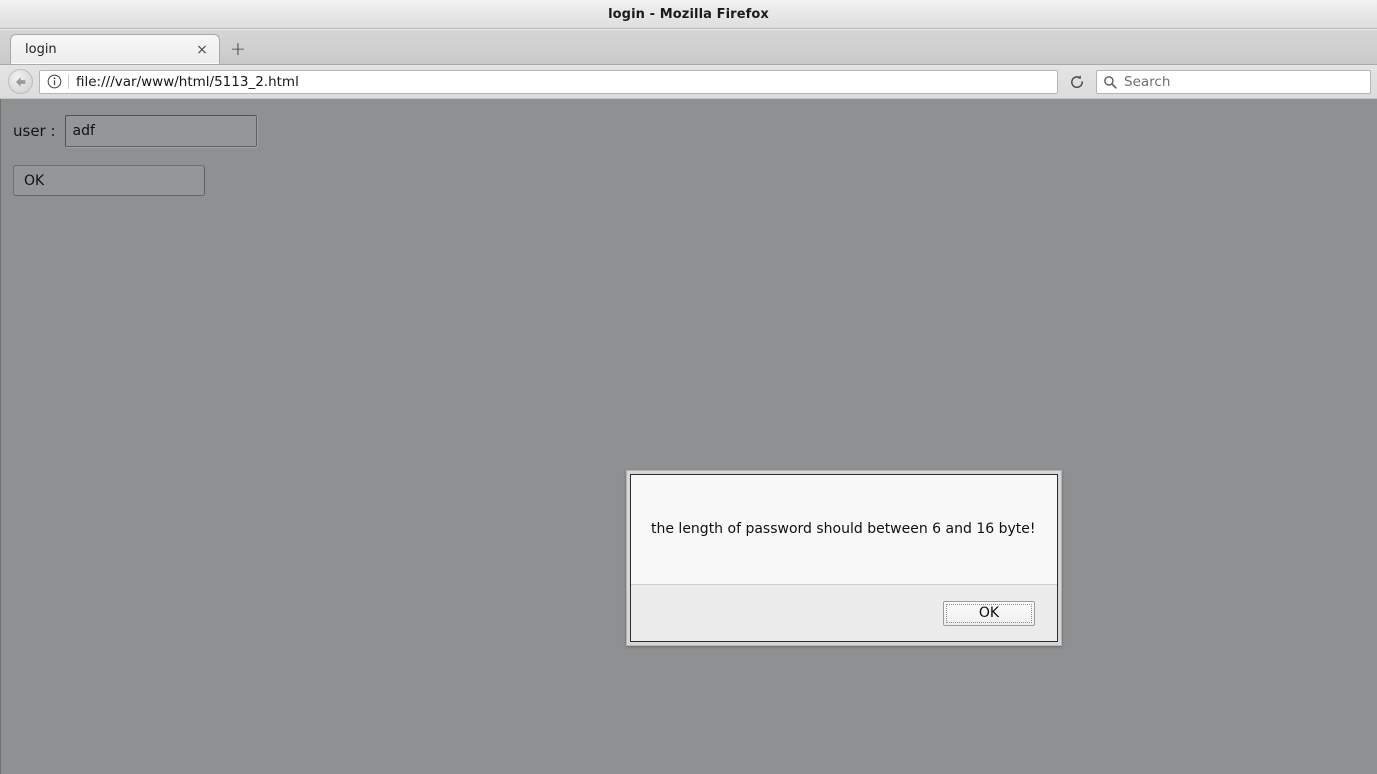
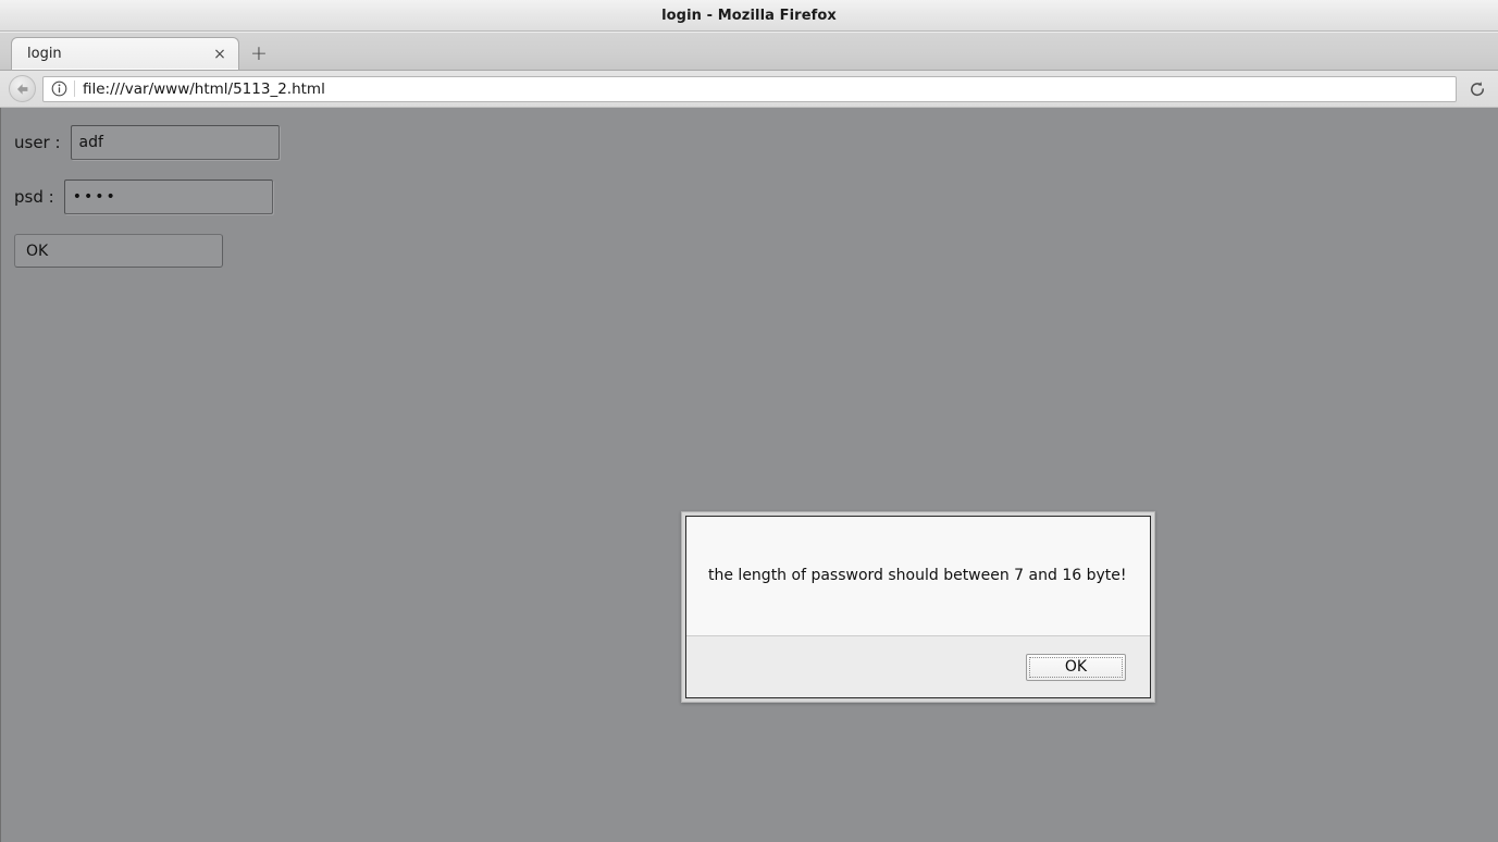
  login - Mozilla Firefox
  login
  ×
  +
  file:///var/www/html/5113_2.html
- Search
  user :
  adf
+ psd :
+ ••••
  OK
- the length of password should between 6 and 16 byte!
+ the length of password should between 7 and 16 byte!
  OK
